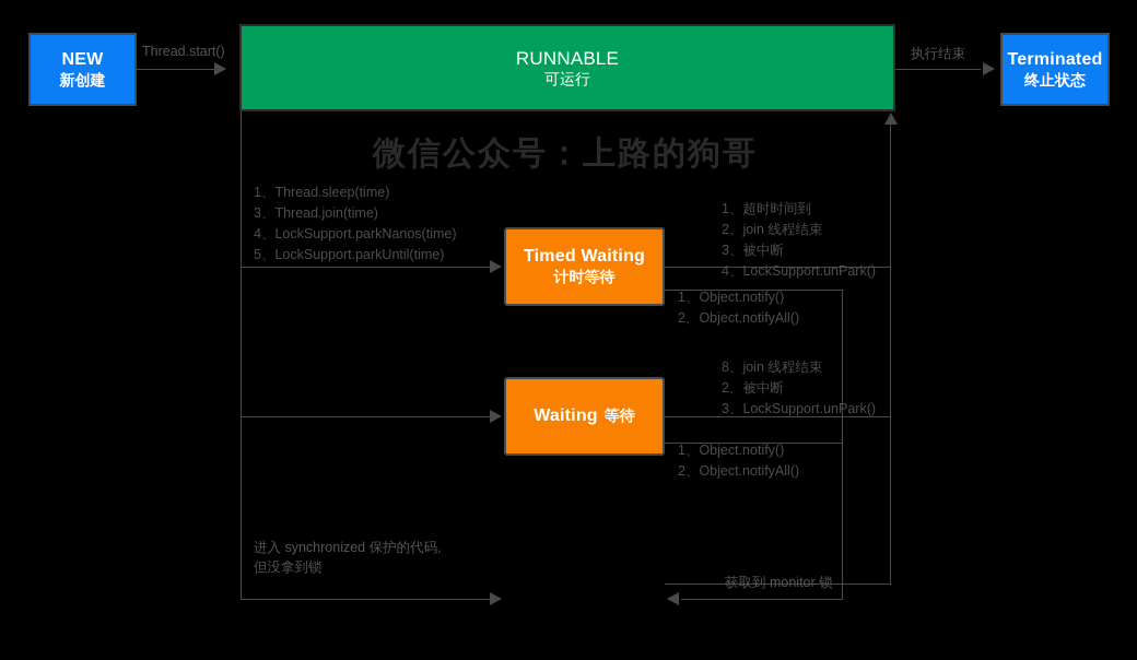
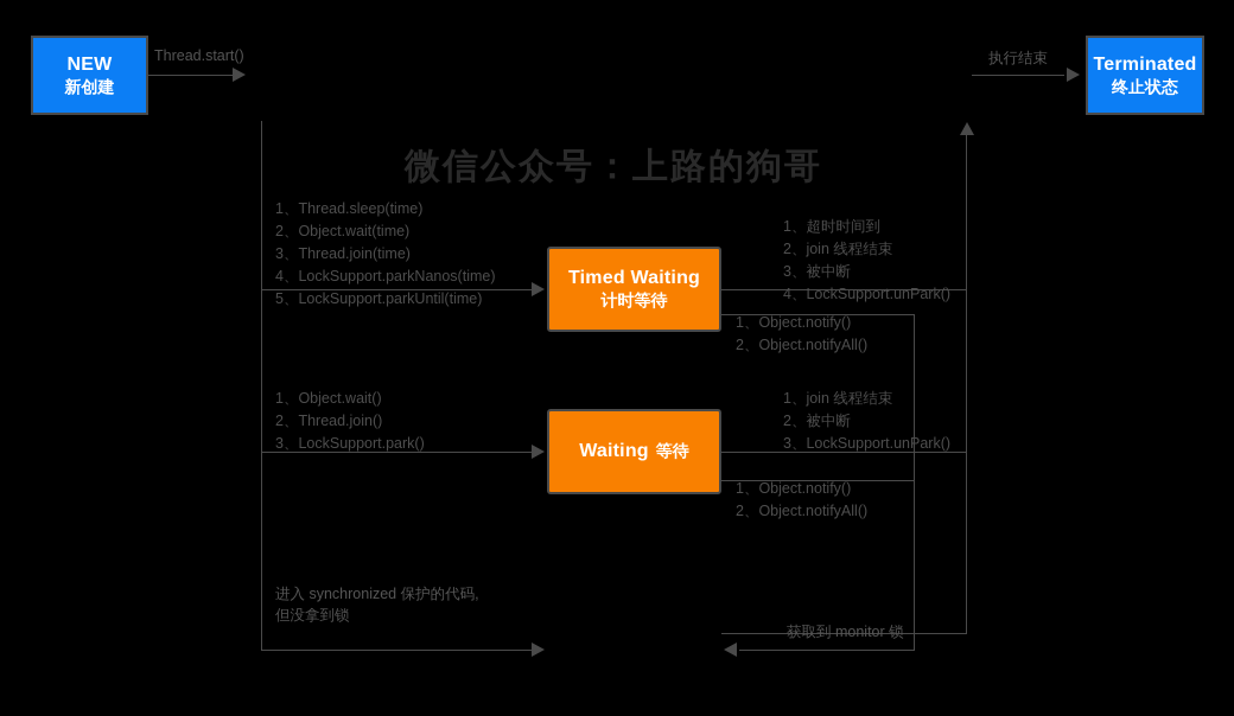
  微信公众号：上路的狗哥
  NEW
  新创建
- RUNNABLE
- 可运行
  Terminated
  终止状态
  Timed Waiting
  计时等待
  Waiting
  等待
  Thread.start()
  执行结束
  1、Thread.sleep(time)
+ 2、Object.wait(time)
  3、Thread.join(time)
  4、LockSupport.parkNanos(time)
  5、LockSupport.parkUntil(time)
+ 1、Object.wait()
+ 2、Thread.join()
+ 3、LockSupport.park()
  进入 synchronized 保护的代码,
  但没拿到锁
  1、超时时间到
  2、join 线程结束
  3、被中断
  4、LockSupport.unPark()
- 8、join 线程结束
+ 1、join 线程结束
  2、被中断
  3、LockSupport.unPark()
  1、Object.notify()
  2、Object.notifyAll()
  1、Object.notify()
  2、Object.notifyAll()
  获取到 monitor 锁
